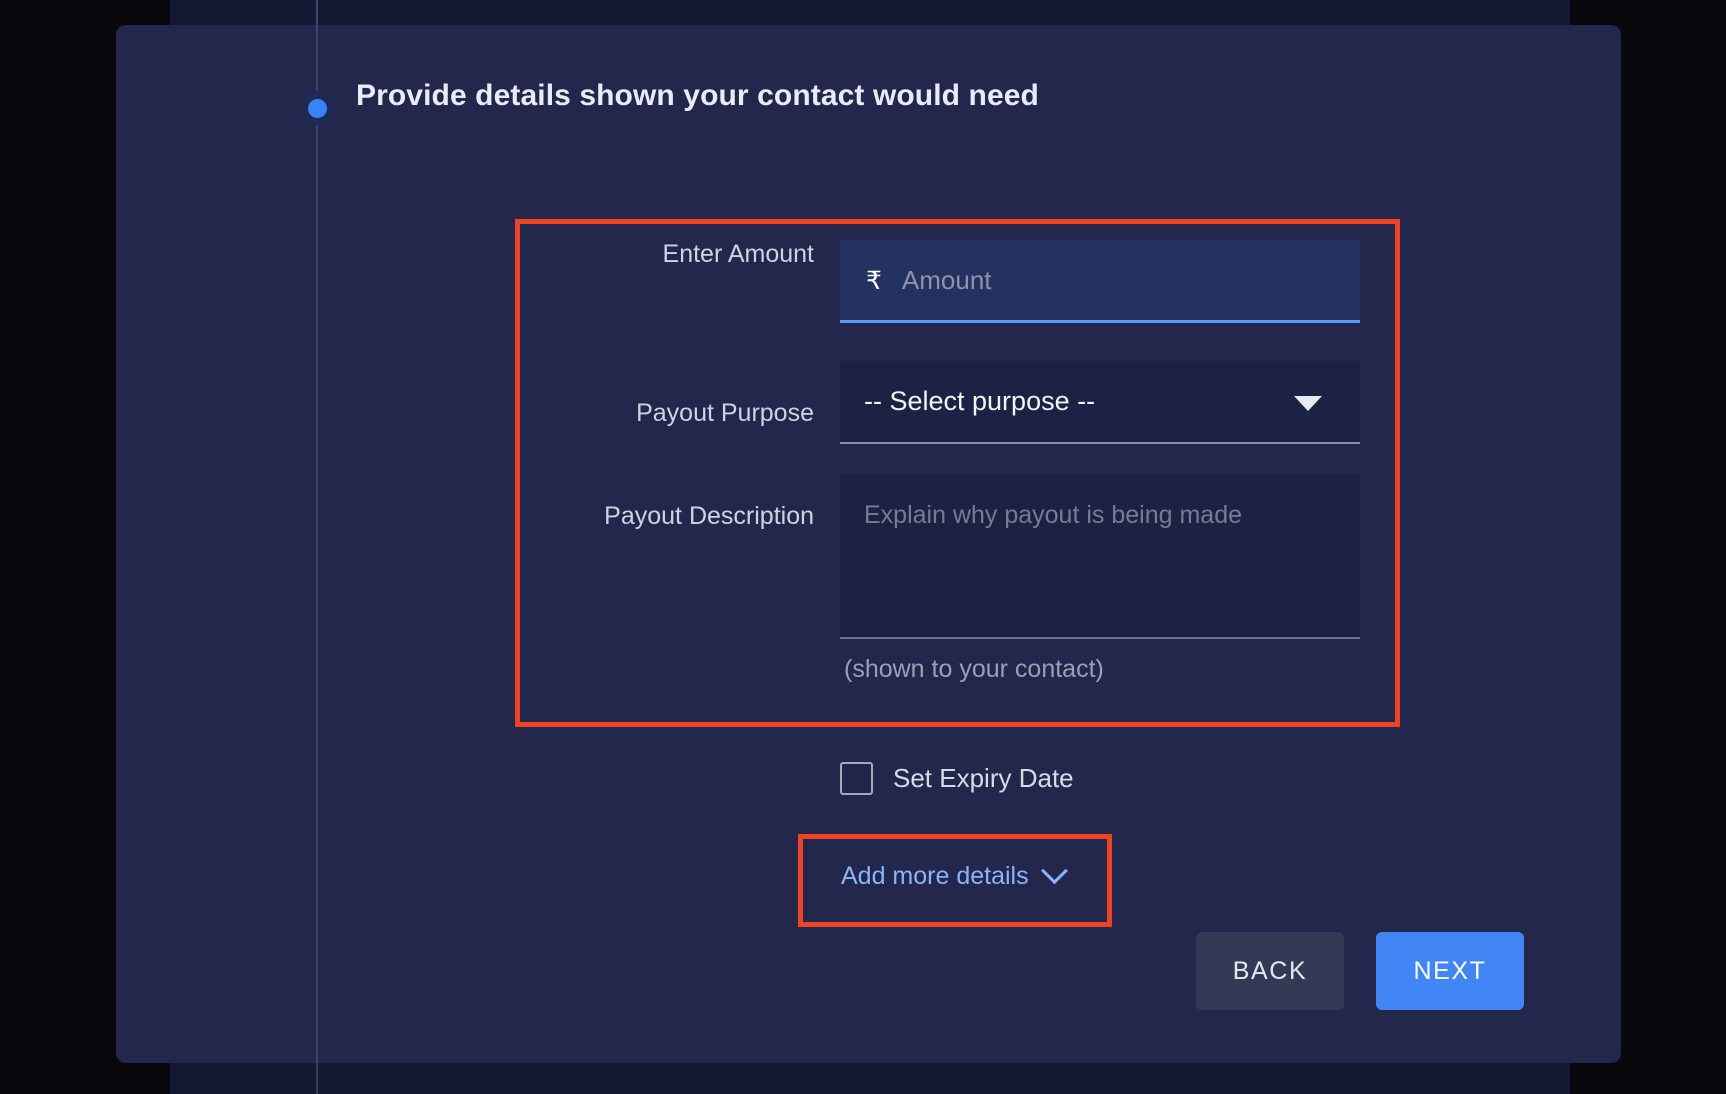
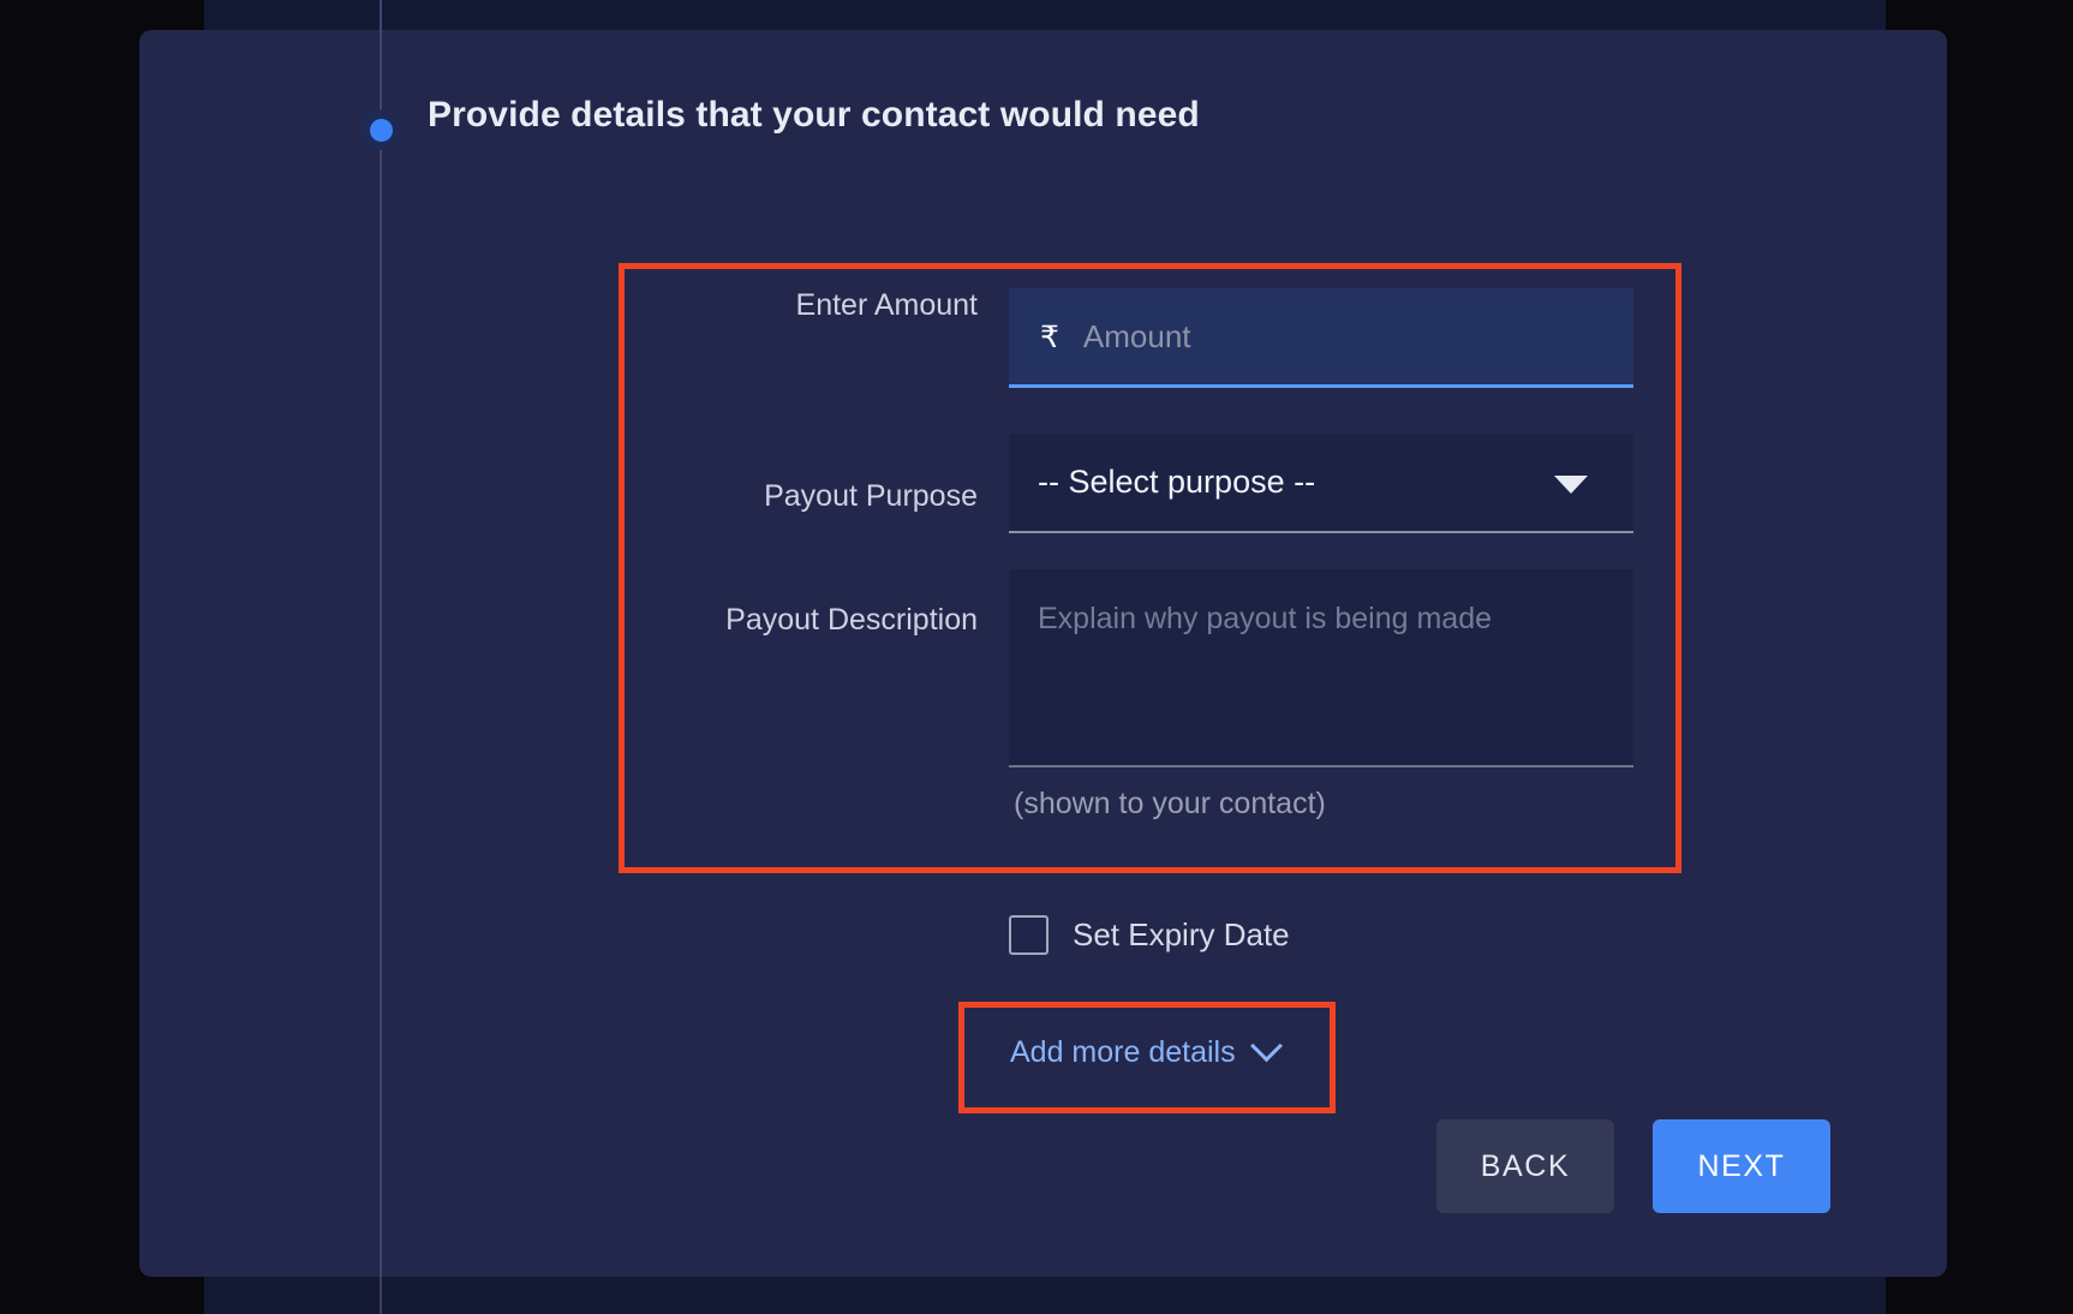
- Provide details shown your contact would need
+ Provide details that your contact would need
  Enter Amount
  ₹
  Amount
  Payout Purpose
  -- Select purpose --
  Payout Description
  Explain why payout is being made
  (shown to your contact)
  Set Expiry Date
  Add more details
  BACK
  NEXT
